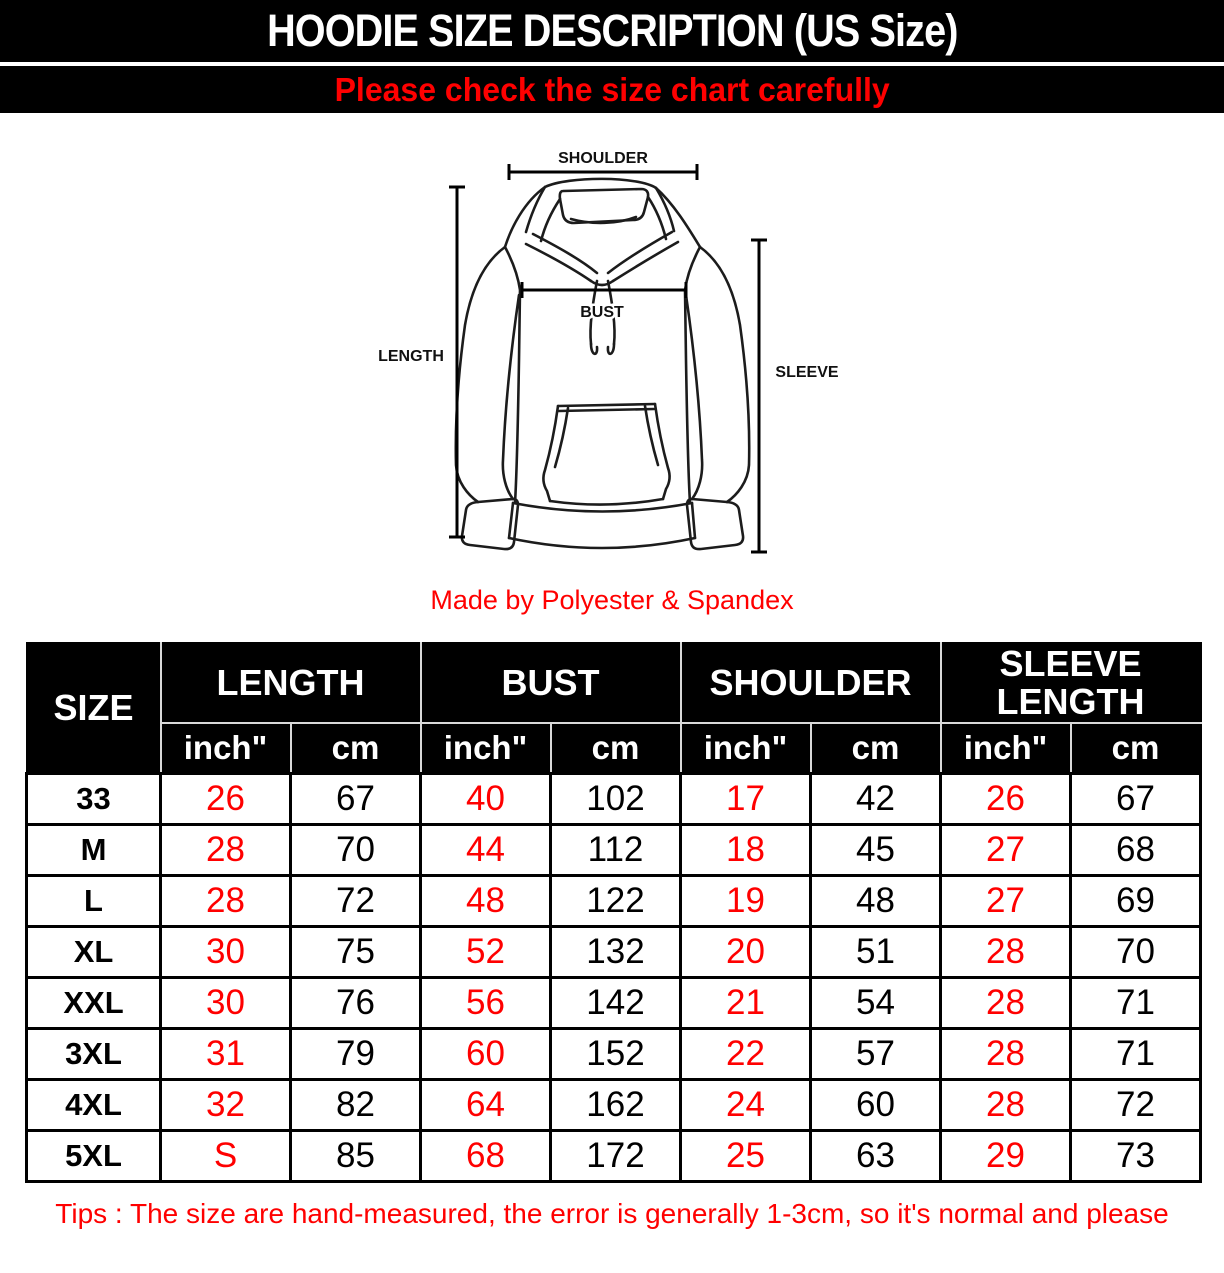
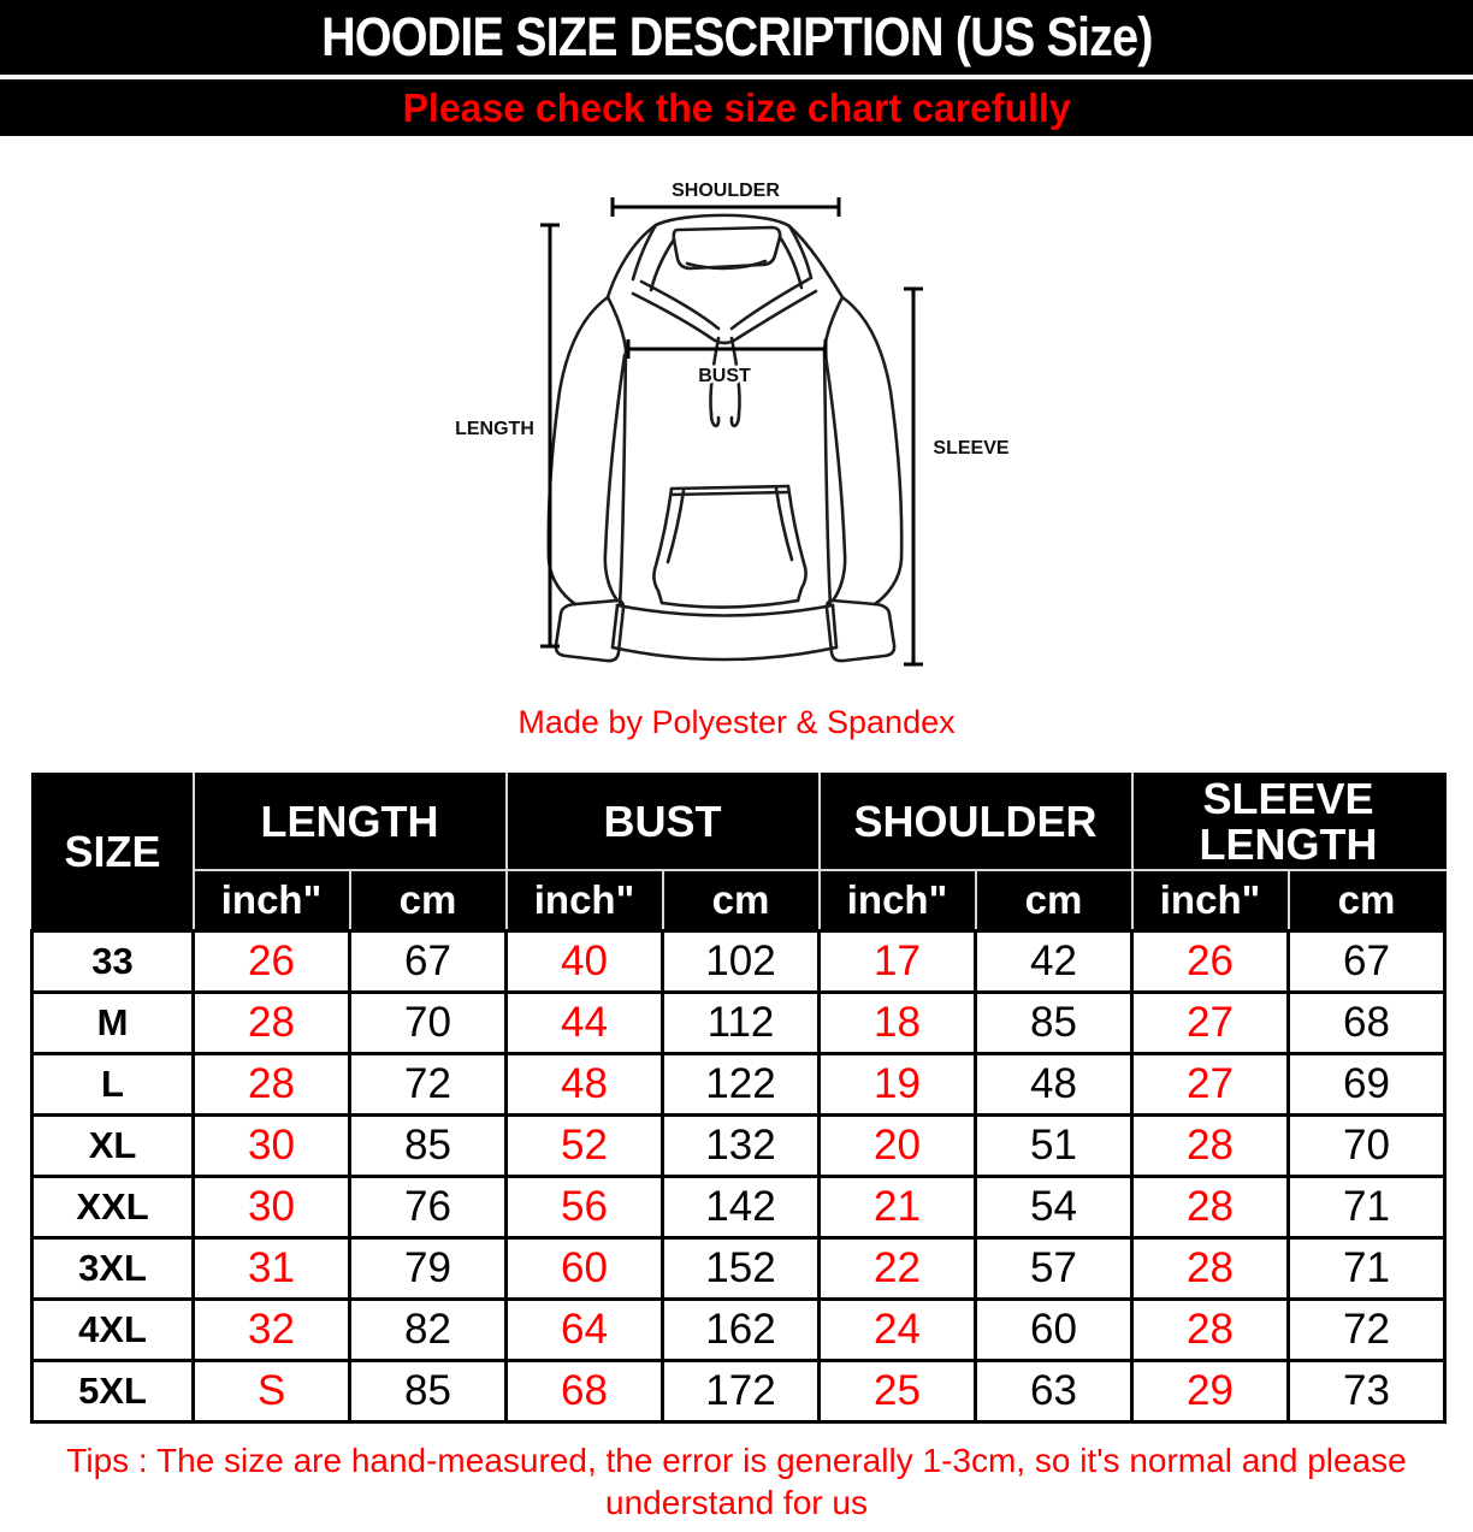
  HOODIE SIZE DESCRIPTION (US Size)
  Please check the size chart carefully
  SHOULDER
  LENGTH
  SLEEVE
  BUST
  Made by Polyester & Spandex
  SIZE	LENGTH	BUST	SHOULDER	SLEEVE LENGTH
  inch"	cm	inch"	cm	inch"	cm	inch"	cm
  33	26	67	40	102	17	42	26	67
- M	28	70	44	112	18	45	27	68
+ M	28	70	44	112	18	85	27	68
  L	28	72	48	122	19	48	27	69
- XL	30	75	52	132	20	51	28	70
+ XL	30	85	52	132	20	51	28	70
  XXL	30	76	56	142	21	54	28	71
  3XL	31	79	60	152	22	57	28	71
  4XL	32	82	64	162	24	60	28	72
  5XL	S	85	68	172	25	63	29	73
  Tips : The size are hand-measured, the error is generally 1-3cm, so it's normal and please
+ understand for us
